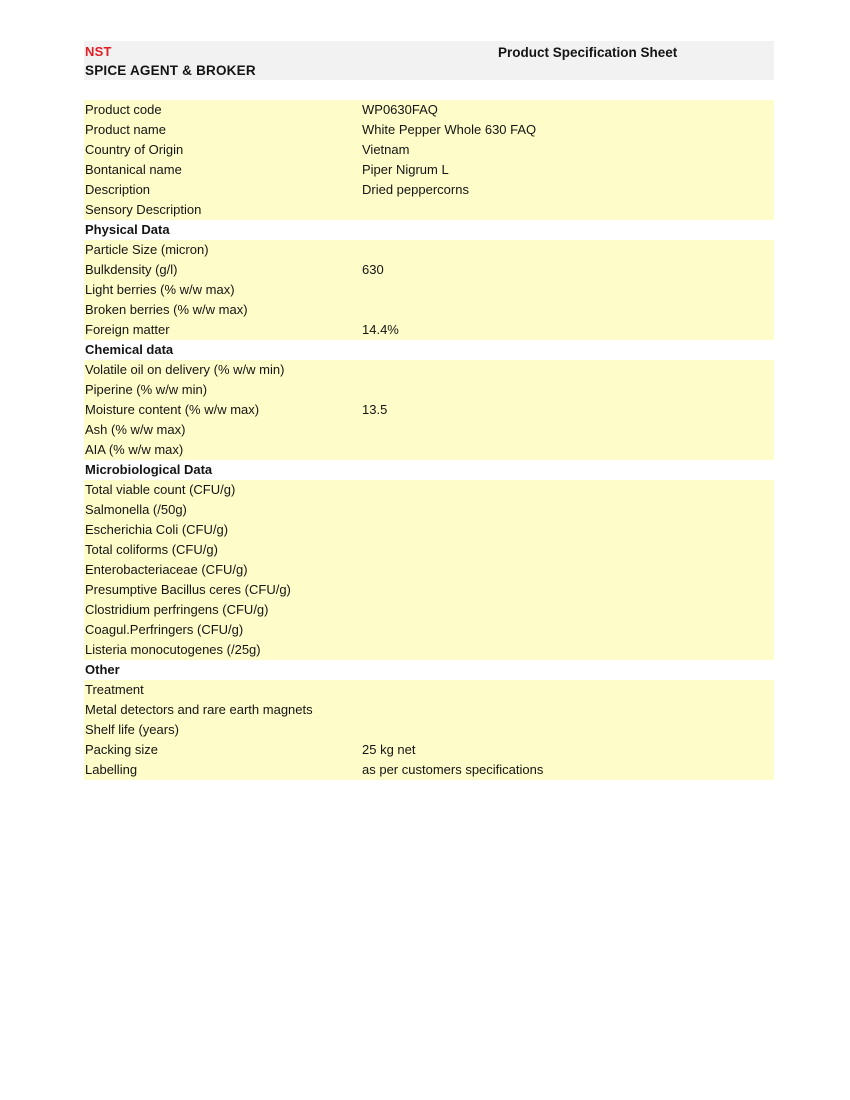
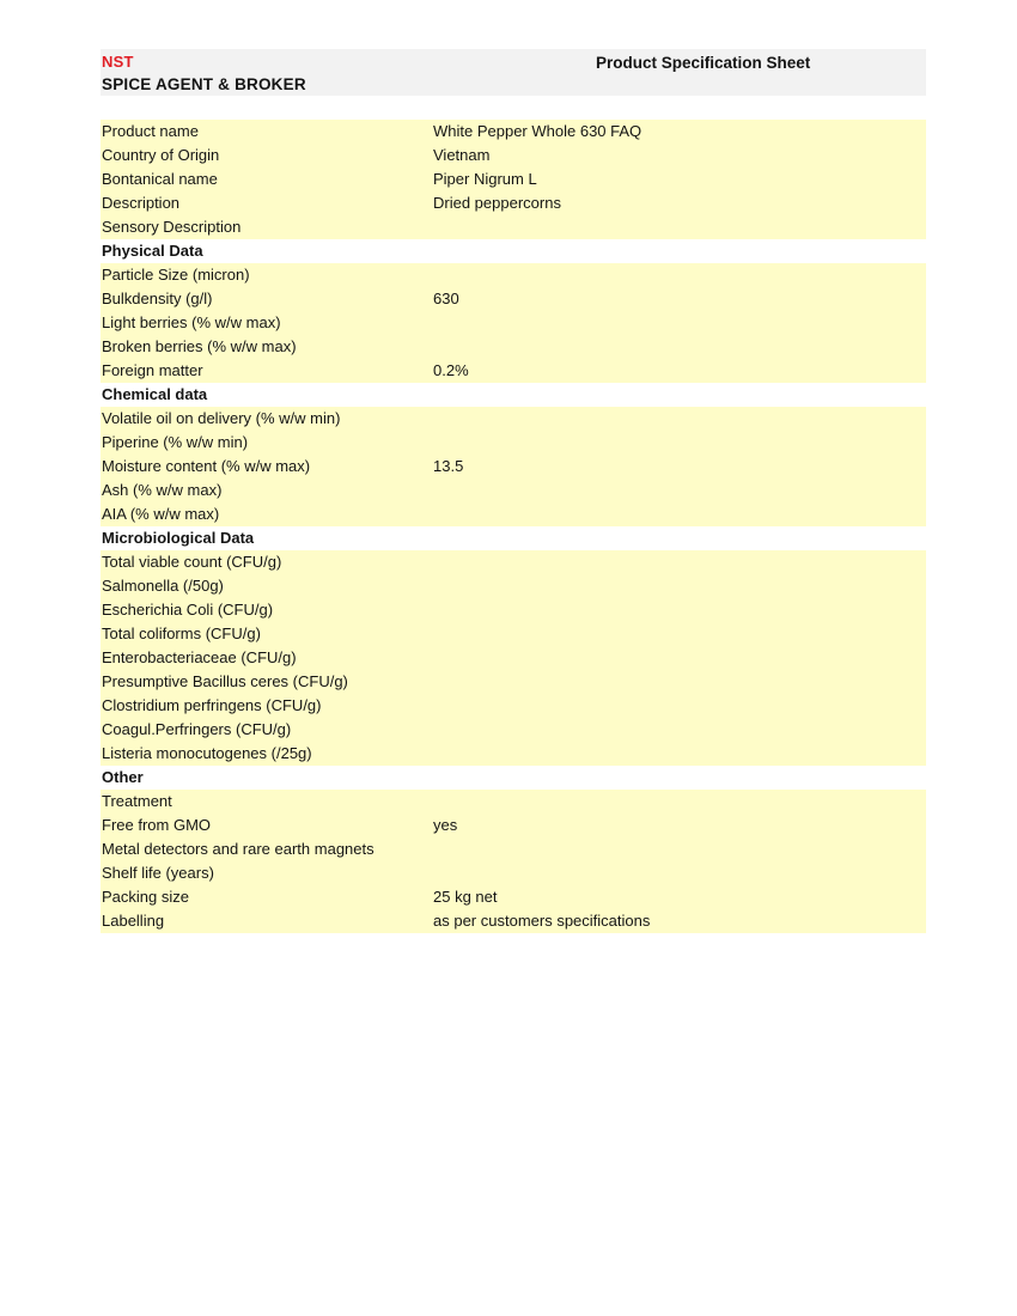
  NST
  SPICE AGENT & BROKER
  Product Specification Sheet
- Product code
- WP0630FAQ
  Product name
  White Pepper Whole 630 FAQ
  Country of Origin
  Vietnam
  Bontanical name
  Piper Nigrum L
  Description
  Dried peppercorns
  Sensory Description
  Physical Data
  Particle Size (micron)
  Bulkdensity (g/l)
  630
  Light berries (% w/w max)
  Broken berries (% w/w max)
  Foreign matter
- 14.4%
+ 0.2%
  Chemical data
  Volatile oil on delivery (% w/w min)
  Piperine (% w/w min)
  Moisture content (% w/w max)
  13.5
  Ash (% w/w max)
  AIA (% w/w max)
  Microbiological Data
  Total viable count (CFU/g)
  Salmonella (/50g)
  Escherichia Coli (CFU/g)
  Total coliforms (CFU/g)
  Enterobacteriaceae (CFU/g)
  Presumptive Bacillus ceres (CFU/g)
  Clostridium perfringens (CFU/g)
  Coagul.Perfringers (CFU/g)
  Listeria monocutogenes (/25g)
  Other
  Treatment
+ Free from GMO
+ yes
  Metal detectors and rare earth magnets
  Shelf life (years)
  Packing size
  25 kg net
  Labelling
  as per customers specifications
